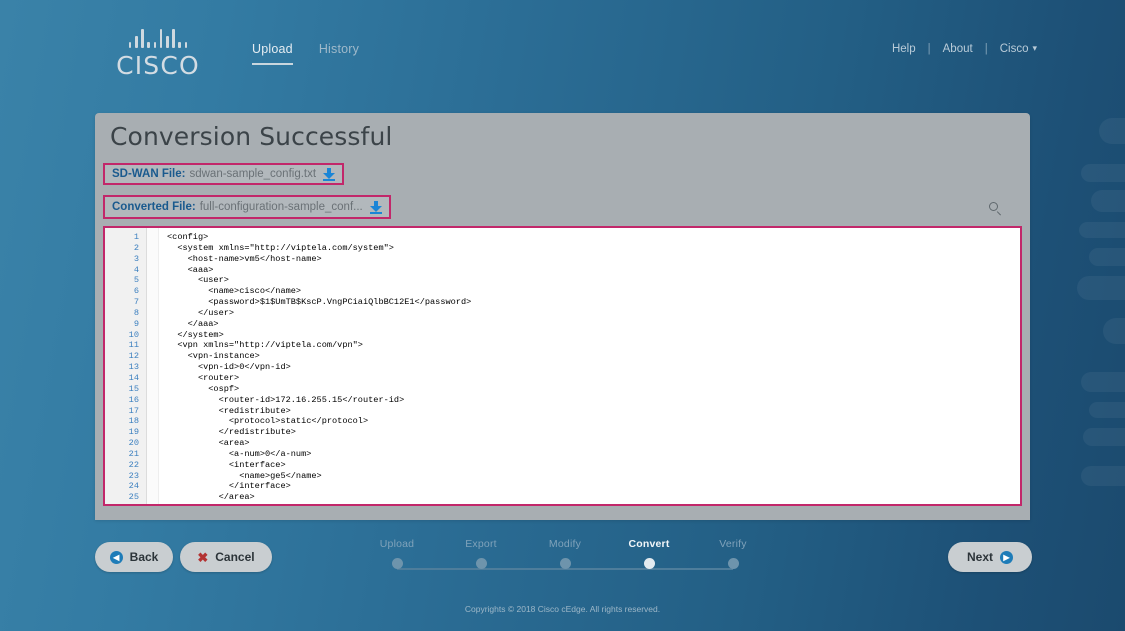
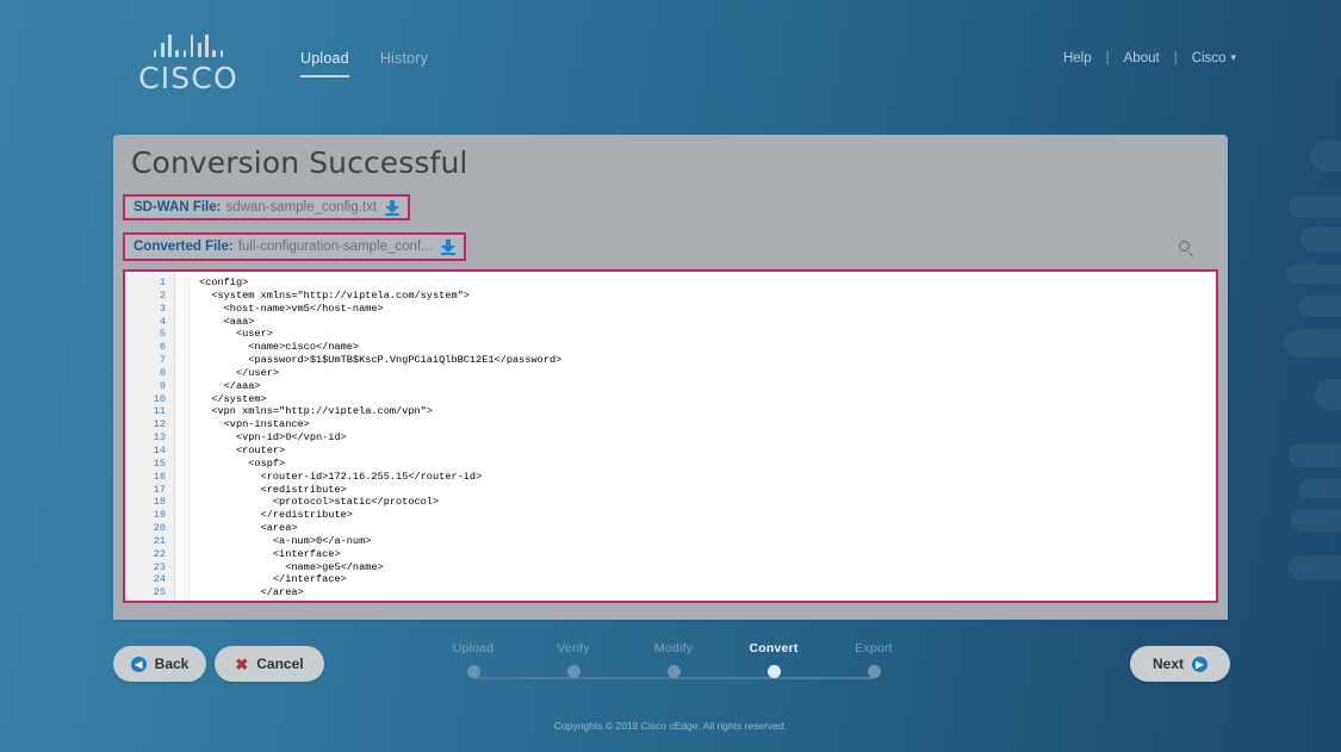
  CISCO
  Upload
  History
  Help
  |
  About
  |
  Cisco ▾
  Conversion Successful
  SD-WAN File:
  sdwan-sample_config.txt
  Converted File:
  full-configuration-sample_conf...
  1
  2
  3
  4
  5
  6
  7
  8
  9
  10
  11
  12
  13
  14
  15
  16
  17
  18
  19
  20
  21
  22
  23
  24
  25
  <config>
  <system xmlns="http://viptela.com/system">
  <host-name>vm5</host-name>
  <aaa>
  <user>
  <name>cisco</name>
  <password>$1$UmTB$KscP.VngPCiaiQlbBC12E1</password>
  </user>
  </aaa>
  </system>
  <vpn xmlns="http://viptela.com/vpn">
  <vpn-instance>
  <vpn-id>0</vpn-id>
  <router>
  <ospf>
  <router-id>172.16.255.15</router-id>
  <redistribute>
  <protocol>static</protocol>
  </redistribute>
  <area>
  <a-num>0</a-num>
  <interface>
  <name>ge5</name>
  </interface>
  </area>
  ◀
  Back
  ✖
  Cancel
  Next
  ▶
  Upload
- Export
+ Verify
  Modify
  Convert
- Verify
+ Export
  Copyrights © 2018 Cisco cEdge. All rights reserved.
